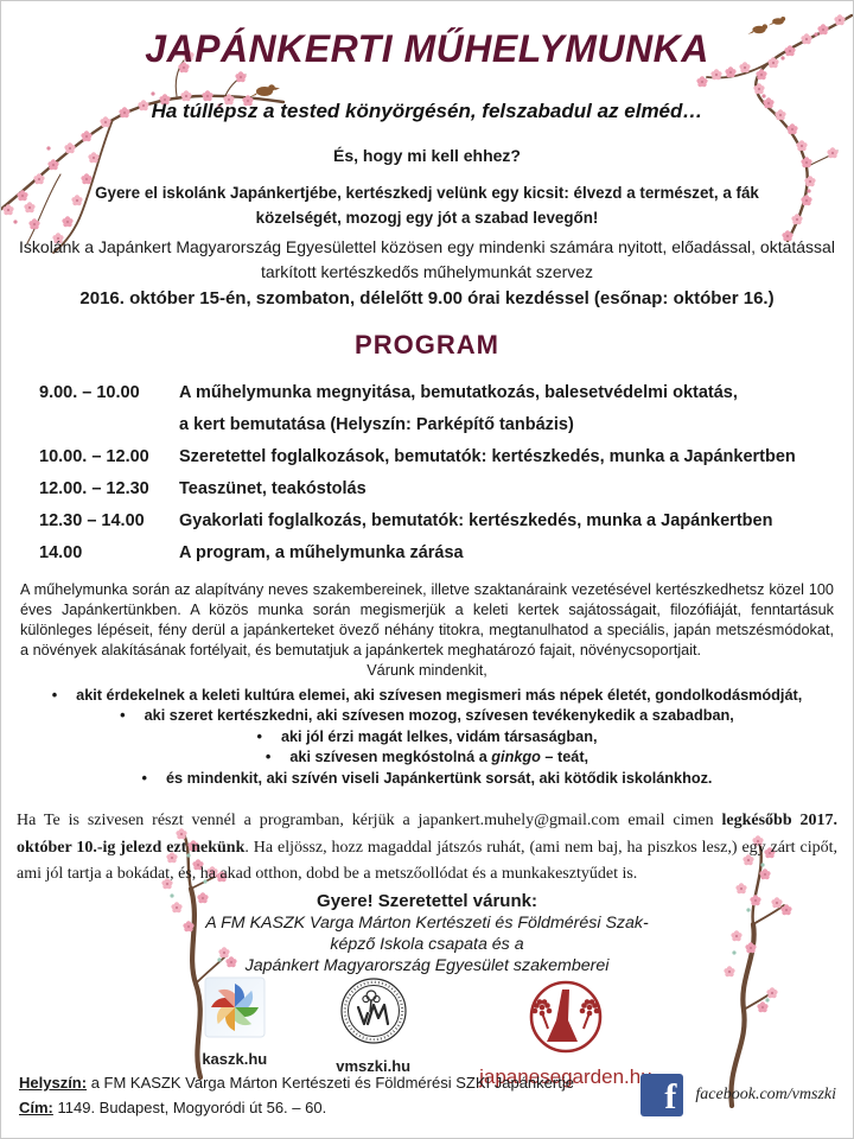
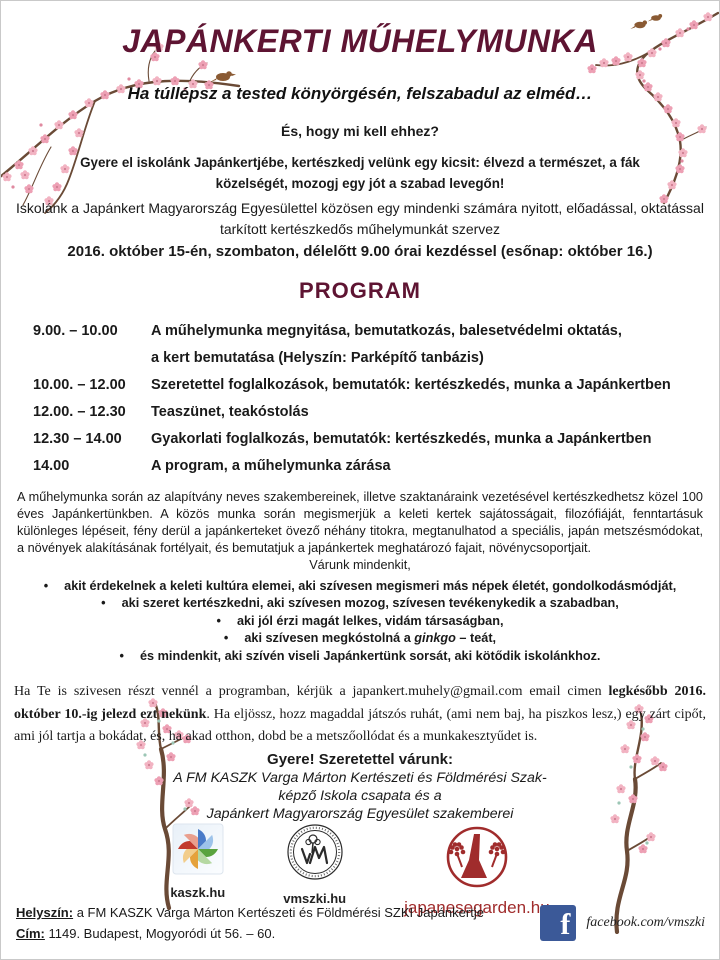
  JAPÁNKERTI MŰHELYMUNKA
  Ha túllépsz a tested könyörgésén, felszabadul az elméd…
  És, hogy mi kell ehhez?
  Gyere el iskolánk Japánkertjébe, kertészkedj velünk egy kicsit: élvezd a természet, a fák közelségét, mozogj egy jót a szabad levegőn!
  Iskolánk a Japánkert Magyarország Egyesülettel közösen egy mindenki számára nyitott, előadással, oktatással tarkított kertészkedős műhelymunkát szervez
  2016. október 15-én, szombaton, délelőtt 9.00 órai kezdéssel (esőnap: október 16.)
  PROGRAM
  9.00. – 10.00
  A műhelymunka megnyitása, bemutatkozás, balesetvédelmi oktatás,
  a kert bemutatása (Helyszín: Parképítő tanbázis)
  10.00. – 12.00
  Szeretettel foglalkozások, bemutatók: kertészkedés, munka a Japánkertben
  12.00. – 12.30
  Teaszünet, teakóstolás
  12.30 – 14.00
  Gyakorlati foglalkozás, bemutatók: kertészkedés, munka a Japánkertben
  14.00
  A program, a műhelymunka zárása
  A műhelymunka során az alapítvány neves szakembereinek, illetve szaktanáraink vezetésével kertészkedhetsz közel 100 éves Japánkertünkben. A közös munka során megismerjük a keleti kertek sajátosságait, filozófiáját, fenntartásuk különleges lépéseit, fény derül a japánkerteket övező néhány titokra, megtanulhatod a speciális, japán metszésmódokat, a növények alakításának fortélyait, és bemutatjuk a japánkertek meghatározó fajait, növénycsoportjait.
  Várunk mindenkit,
  akit érdekelnek a keleti kultúra elemei, aki szívesen megismeri más népek életét, gondolkodásmódját,
  aki szeret kertészkedni, aki szívesen mozog, szívesen tevékenykedik a szabadban,
  aki jól érzi magát lelkes, vidám társaságban,
  aki szívesen megkóstolná a ginkgo – teát,
  és mindenkit, aki szívén viseli Japánkertünk sorsát, aki kötődik iskolánkhoz.
- Ha Te is szivesen részt vennél a programban, kérjük a japankert.muhely@gmail.com email cimen legkésőbb 2017. október 10.-ig jelezd ezt nekünk. Ha eljössz, hozz magaddal játszós ruhát, (ami nem baj, ha piszkos lesz,) egy zárt cipőt, ami jól tartja a bokádat, és, ha akad otthon, dobd be a metszőollódat és a munkakesztyűdet is.
+ Ha Te is szivesen részt vennél a programban, kérjük a japankert.muhely@gmail.com email cimen legkésőbb 2016. október 10.-ig jelezd ezt nekünk. Ha eljössz, hozz magaddal játszós ruhát, (ami nem baj, ha piszkos lesz,) egy zárt cipőt, ami jól tartja a bokádat, és, ha akad otthon, dobd be a metszőollódat és a munkakesztyűdet is.
  Gyere! Szeretettel várunk:
  A FM KASZK Varga Márton Kertészeti és Földmérési Szak-
  képző Iskola csapata és a
  Japánkert Magyarország Egyesület szakemberei
  kaszk.hu
  vmszki.hu
  japanesegarden.h
  Helyszín: a FM KASZK Varga Márton Kertészeti és Földmérési SZKI Japánkertje
  Cím: 1149. Budapest, Mogyoródi út 56. – 60.
  facebook.com/vmszki
